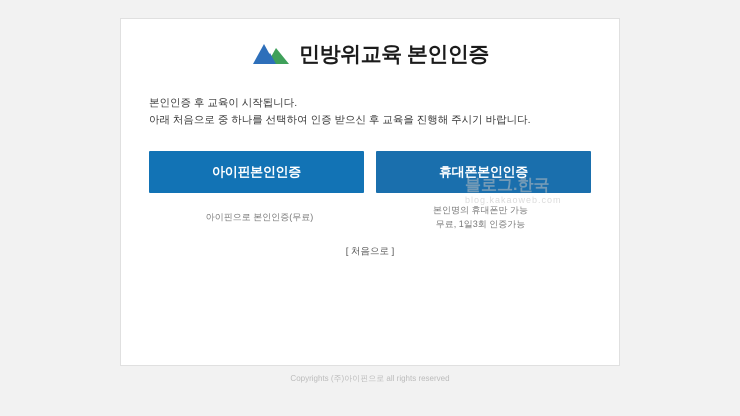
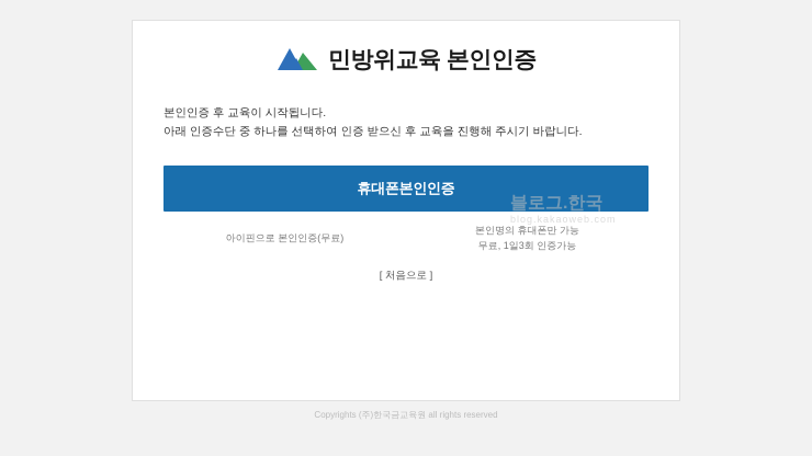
  민방위교육 본인인증
  본인인증 후 교육이 시작됩니다.
- 아래 처음으로 중 하나를 선택하여 인증 받으신 후 교육을 진행해 주시기 바랍니다.
+ 아래 인증수단 중 하나를 선택하여 인증 받으신 후 교육을 진행해 주시기 바랍니다.
- 아이핀본인인증
  휴대폰본인인증
  아이핀으로 본인인증(무료)
  본인명의 휴대폰만 가능
  무료, 1일3회 인증가능
  [ 처음으로 ]
  블로그.한국
  blog.kakaoweb.com
- Copyrights (주)아이핀으로 all rights reserved
+ Copyrights (주)한국금교육원 all rights reserved
